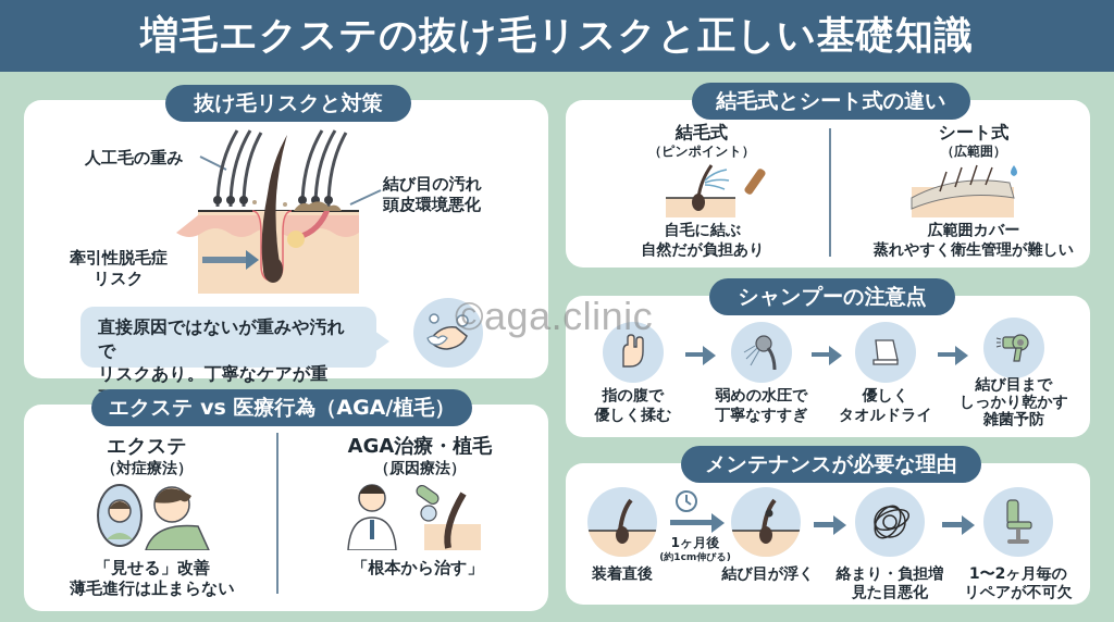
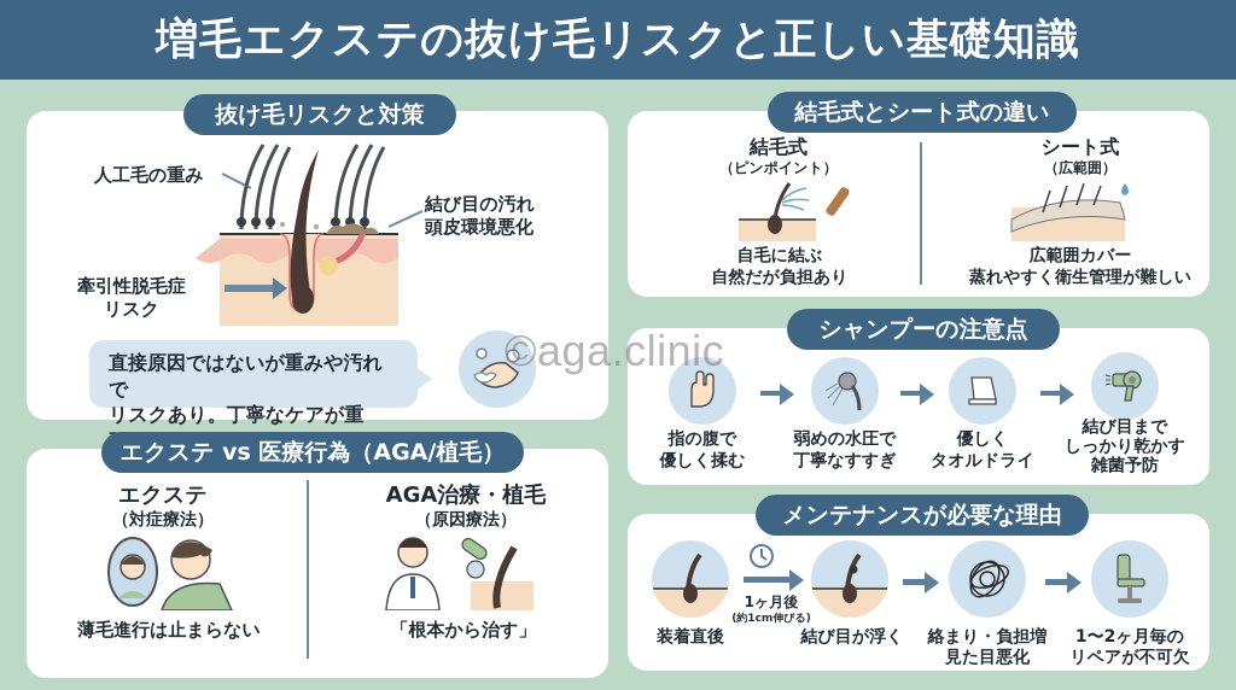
  増毛エクステの抜け毛リスクと正しい基礎知識
  抜け毛リスクと対策
  人工毛の重み
  結び目の汚れ
  頭皮環境悪化
  牽引性脱毛症
  リスク
  直接原因ではないが重みや汚れで
  リスクあり。丁寧なケアが重
  エクステ vs 医療行為（AGA/植毛）
  エクステ
  （対症療法）
- 「見せる」改善
  薄毛進行は止まらない
  AGA治療・植毛
  （原因療法）
  「根本から治す」
  結毛式とシート式の違い
  結毛式
  （ピンポイント）
  自毛に結ぶ
  自然だが負担あり
  シート式
  （広範囲）
  広範囲カバー
  蒸れやすく衛生管理が難しい
  シャンプーの注意点
  指の腹で
  優しく揉む
  弱めの水圧で
  丁寧なすすぎ
  優しく
  タオルドライ
  結び目まで
  しっかり乾かす
  雑菌予防
  メンテナンスが必要な理由
  装着直後
  1ヶ月後
  (約1cm伸びる)
  結び目が浮く
  絡まり・負担増
  見た目悪化
  1〜2ヶ月毎の
  リペアが不可欠
  ©aga.clinic
